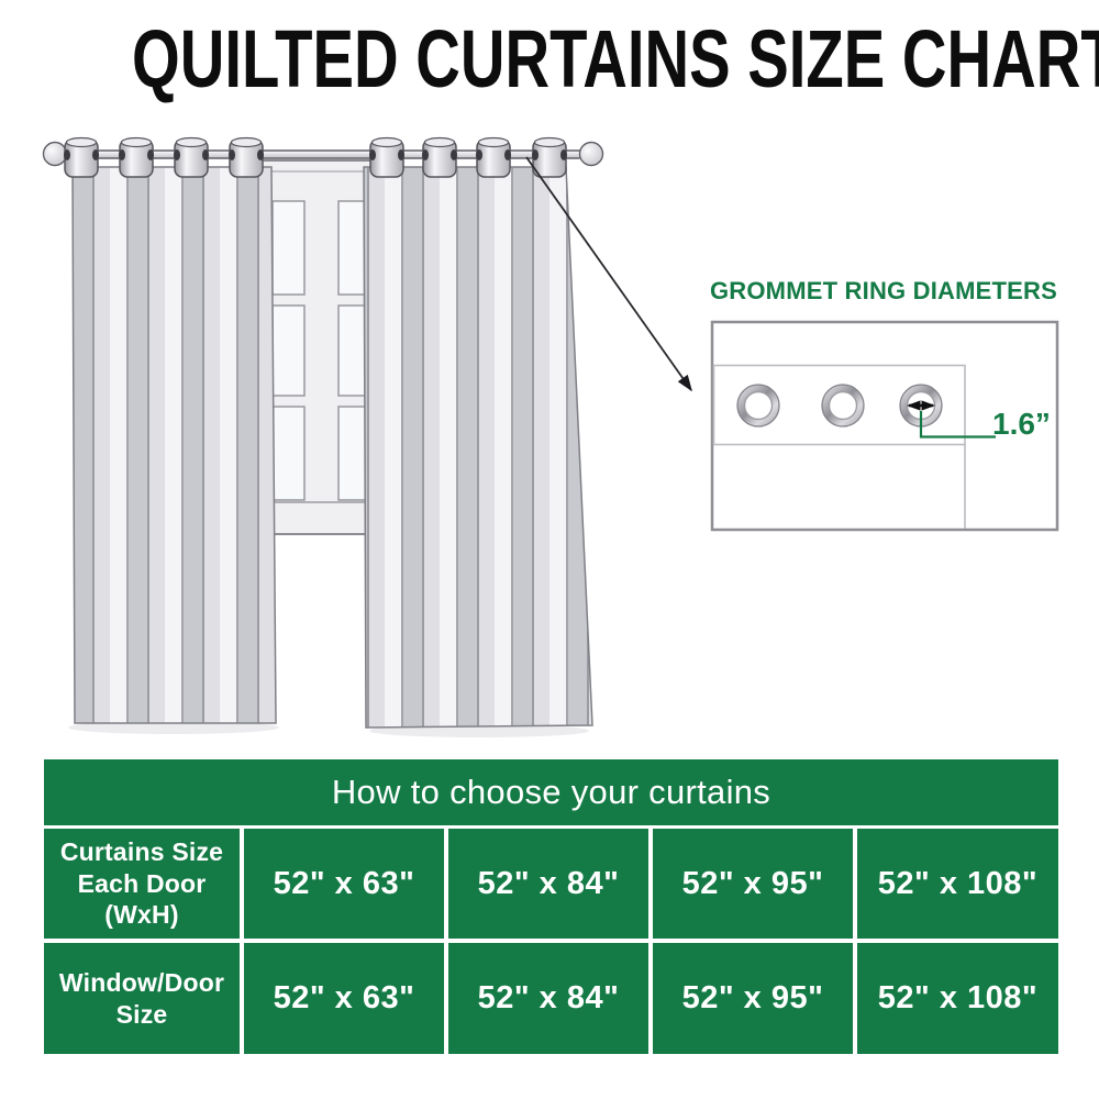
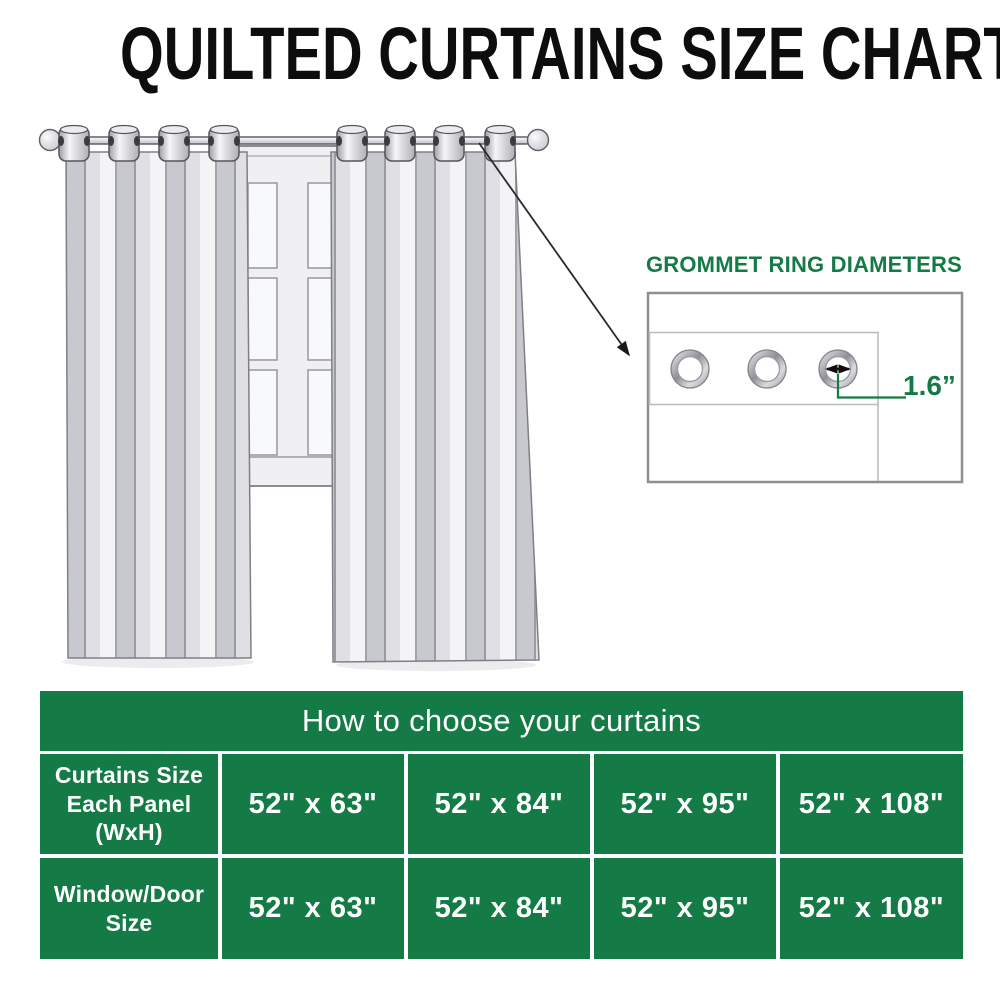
  QUILTED CURTAINS SIZE C
  GROMMET RING DIAMETERS
  1.6”
  How to choose your curtains
- Curtains Size Each Door (WxH)
+ Curtains Size Each Panel (WxH)
  52" x 63"
  52" x 84"
  52" x 95"
  52" x 108"
  Window/Door Size
  52" x 63"
  52" x 84"
  52" x 95"
  52" x 108"
